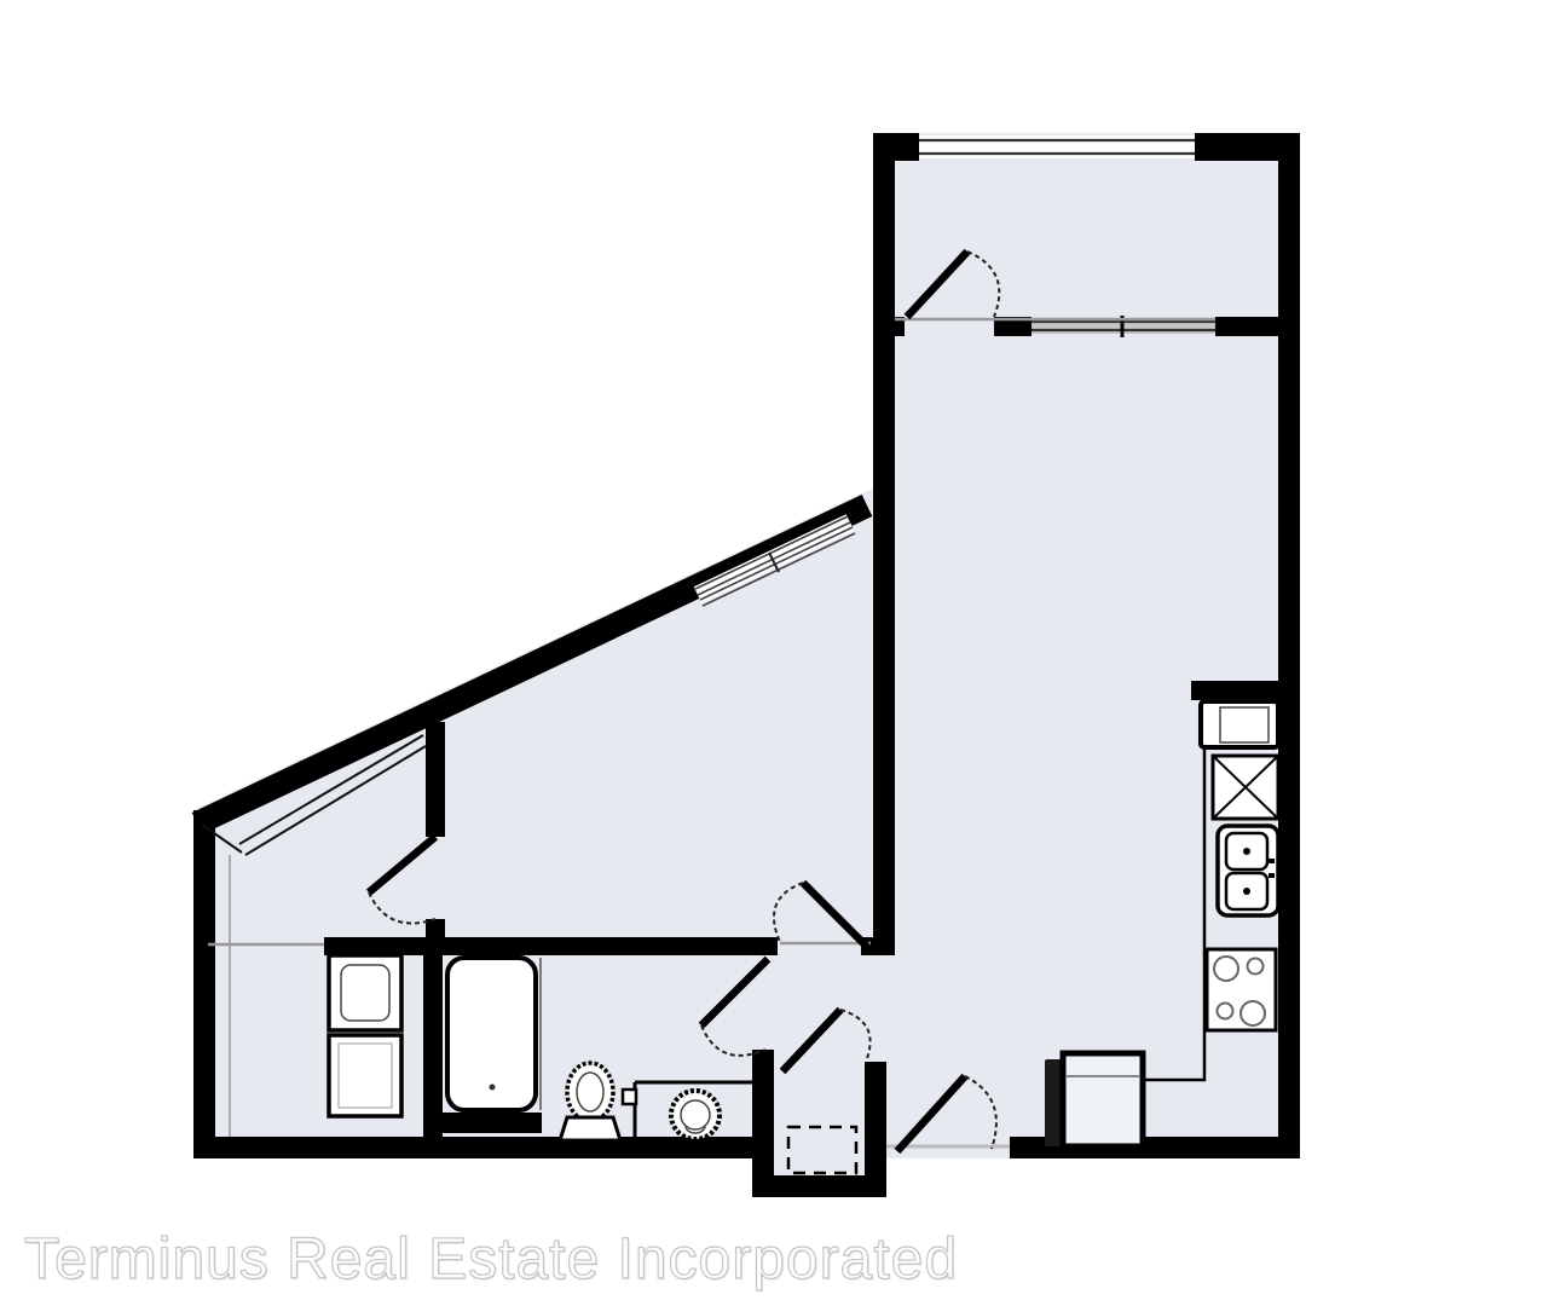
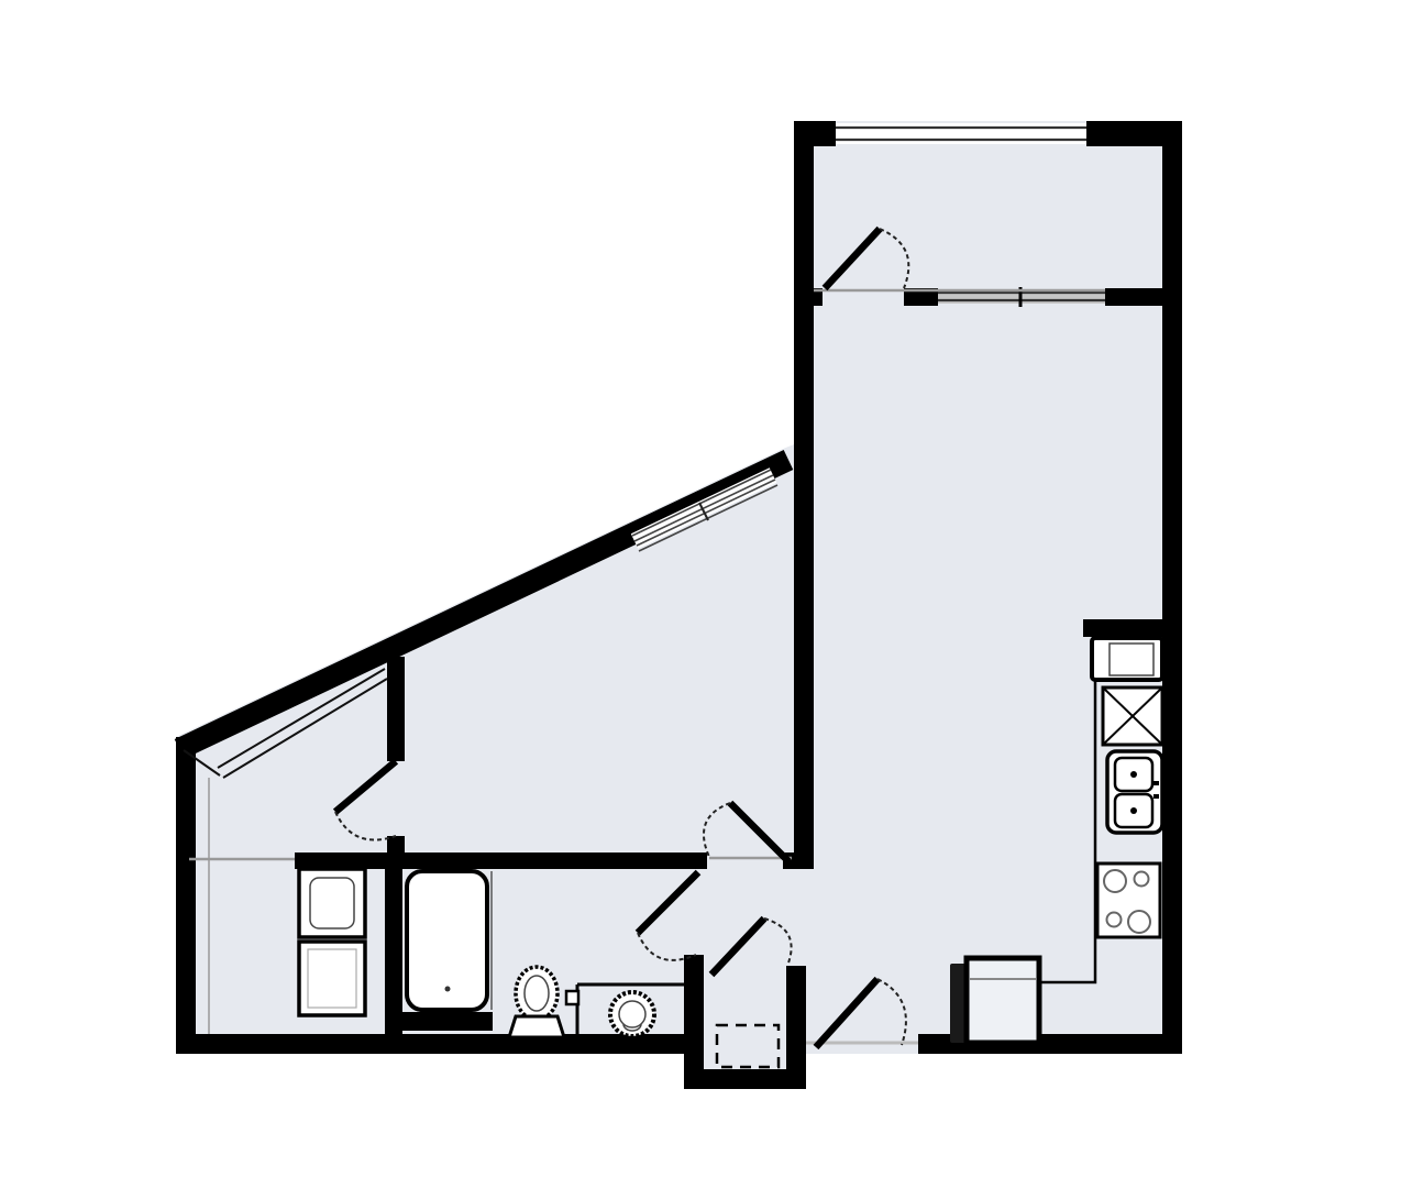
- Terminus Real Estate Incorporated
